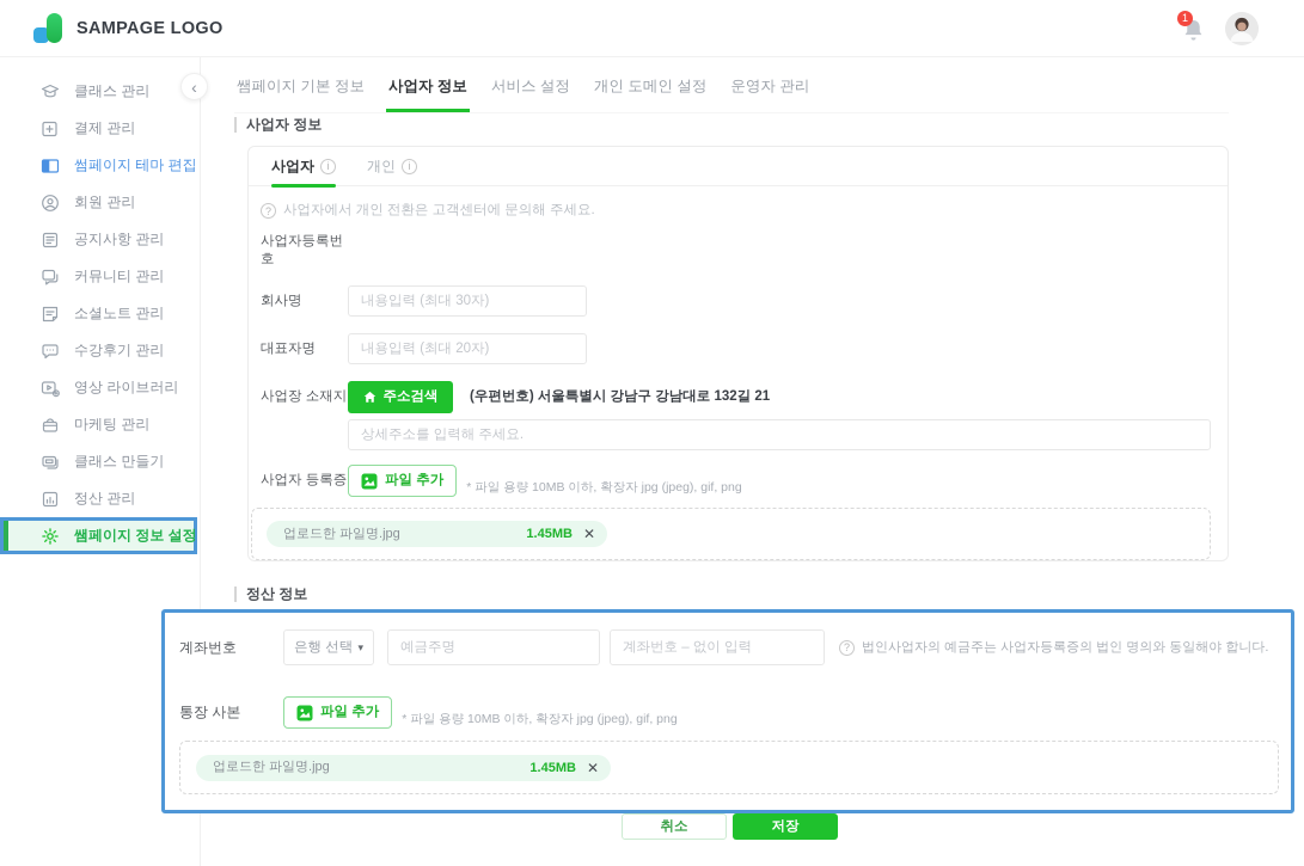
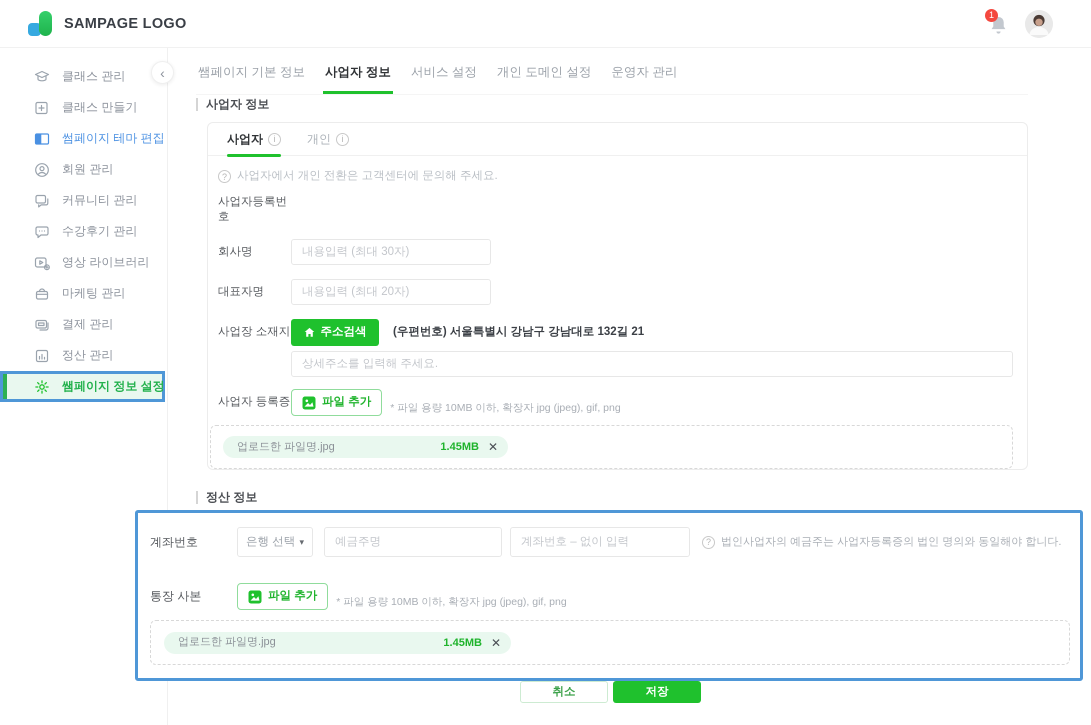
  SAMPAGE LOGO
  1
  클래스 관리
- 결제 관리
+ 클래스 만들기
  썸페이지 테마 편집
  회원 관리
- 공지사항 관리
  커뮤니티 관리
- 소셜노트 관리
  수강후기 관리
  영상 라이브러리
  마케팅 관리
- 클래스 만들기
+ 결제 관리
  정산 관리
  쌤페이지 정보 설정
  ‹
  쌤페이지 기본 정보
  사업자 정보
  서비스 설정
  개인 도메인 설정
  운영자 관리
  사업자 정보
  사업자
  i
  개인
  i
  ?
  사업자에서 개인 전환은 고객센터에 문의해 주세요.
  사업자등록번호
  회사명
  내용입력 (최대 30자)
  대표자명
  내용입력 (최대 20자)
  사업장 소재지
  주소검색
  (우편번호) 서울특별시 강남구 강남대로 132길 21
  상세주소를 입력해 주세요.
  사업자 등록증
  파일 추가
  * 파일 용량 10MB 이하, 확장자 jpg (jpeg), gif, png
  업로드한 파일명.jpg
  1.45MB
  ✕
  정산 정보
  계좌번호
  은행 선택
  ▾
  예금주명
  계좌번호 – 없이 입력
  ?
  법인사업자의 예금주는 사업자등록증의 법인 명의와 동일해야 합니다.
  통장 사본
  파일 추가
  * 파일 용량 10MB 이하, 확장자 jpg (jpeg), gif, png
  업로드한 파일명.jpg
  1.45MB
  ✕
  취소
  저장
